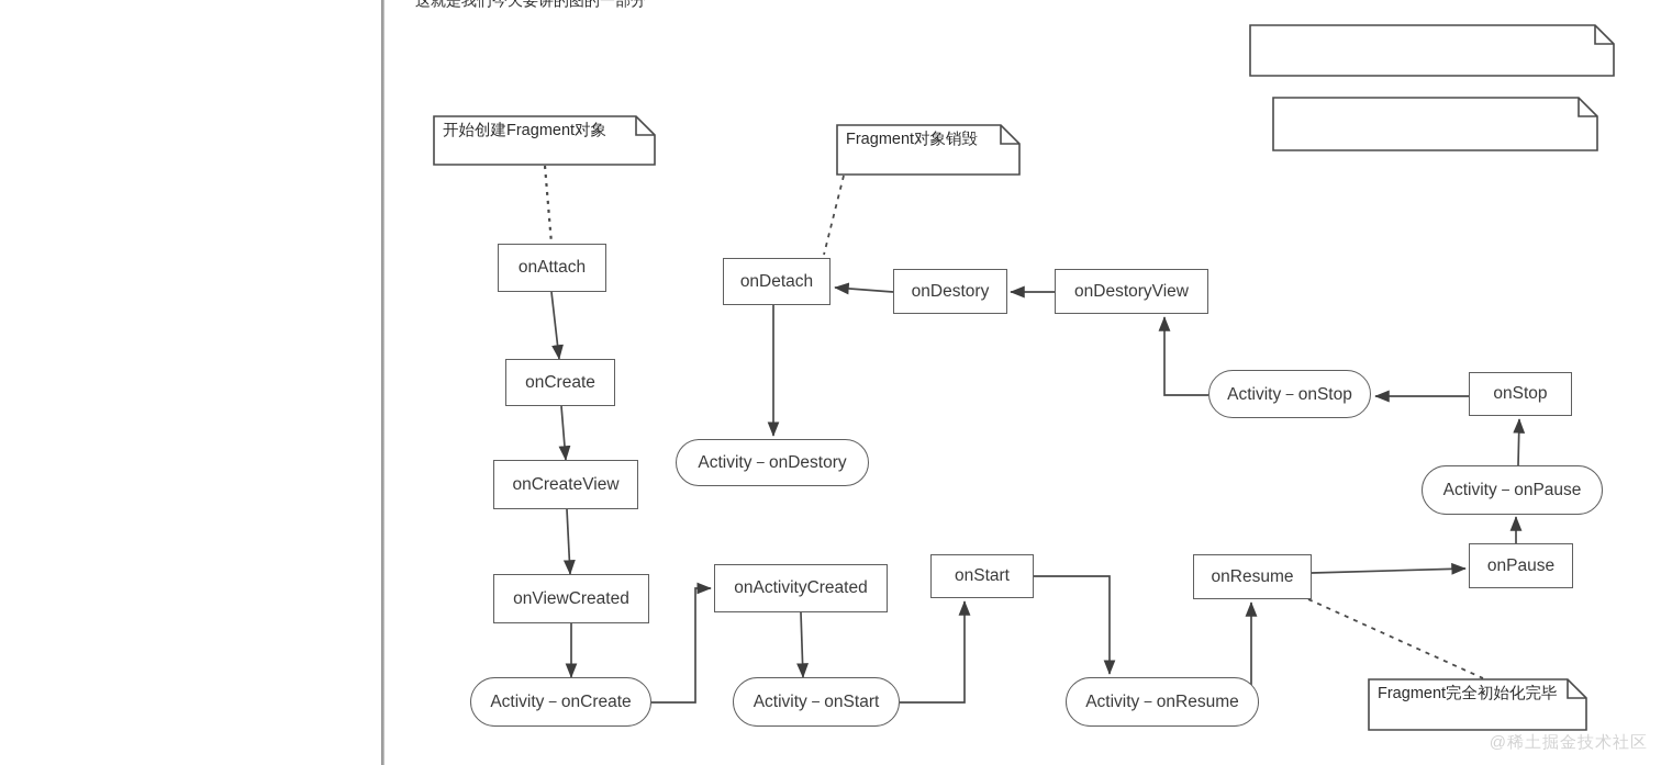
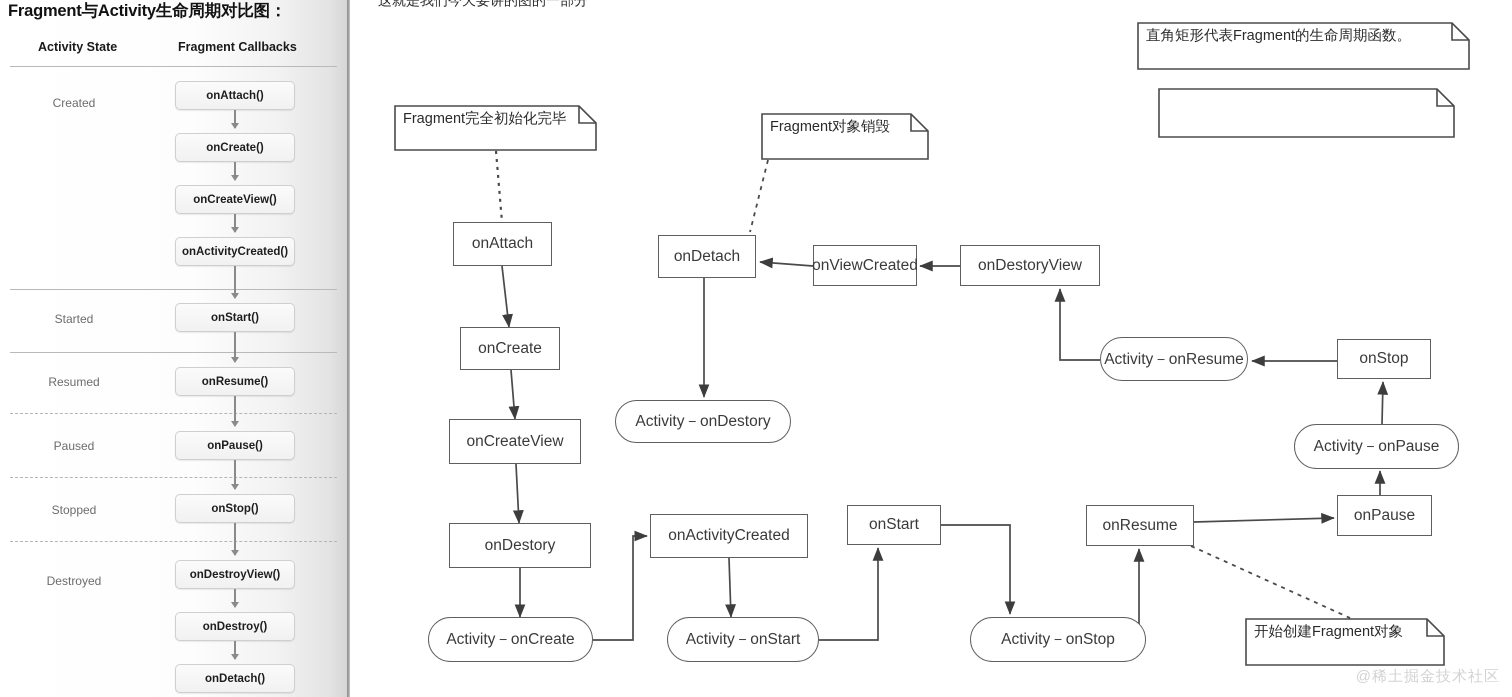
+ Fragment与Activity生命周期对比图：
+ Activity State
+ Fragment Callbacks
+ Created
+ Started
+ Resumed
+ Paused
+ Stopped
+ Destroyed
+ onAttach()
+ onCreate()
+ onCreateView()
+ onActivityCreated()
+ onStart()
+ onResume()
+ onPause()
+ onStop()
+ onDestroyView()
+ onDestroy()
+ onDetach()
  这就是我们今天要讲的图的一部分
+ 直角矩形代表Fragment的生命周期函数。
- 开始创建Fragment对象
+ Fragment完全初始化完毕
  Fragment对象销毁
- Fragment完全初始化完毕
+ 开始创建Fragment对象
  onAttach
  onCreate
  onCreateView
- onViewCreated
+ onDestory
  onActivityCreated
  onStart
  onResume
  onPause
  onStop
  onDestoryView
- onDestory
+ onViewCreated
  onDetach
  Activity－onCreate
  Activity－onStart
- Activity－onResume
+ Activity－onStop
  Activity－onPause
- Activity－onStop
+ Activity－onResume
  Activity－onDestory
  @稀土掘金技术社区
